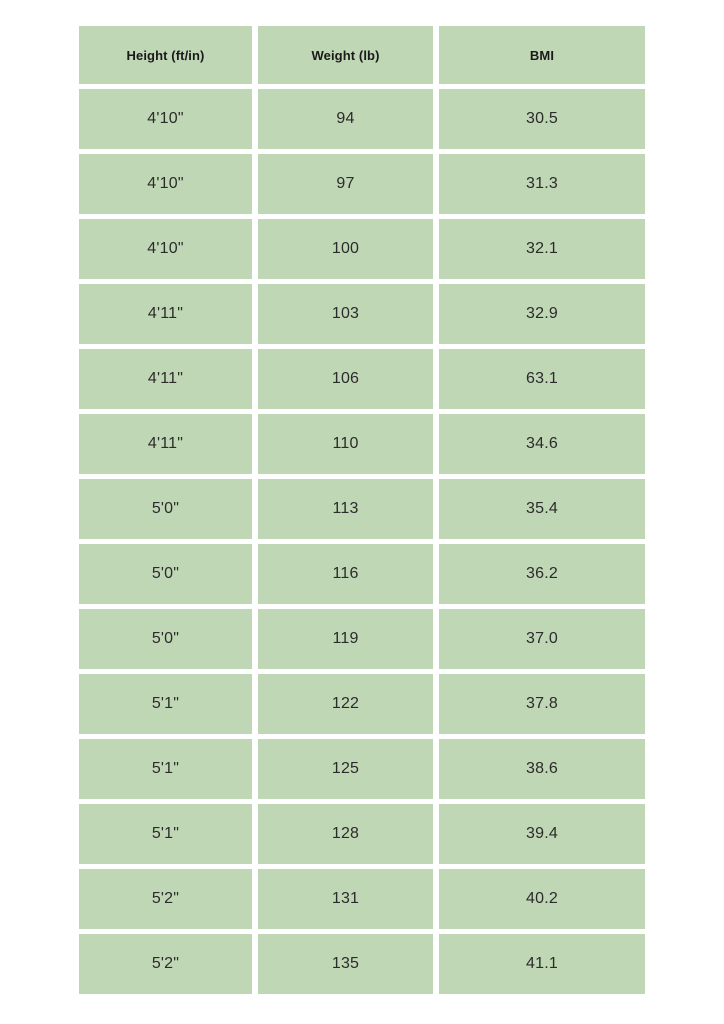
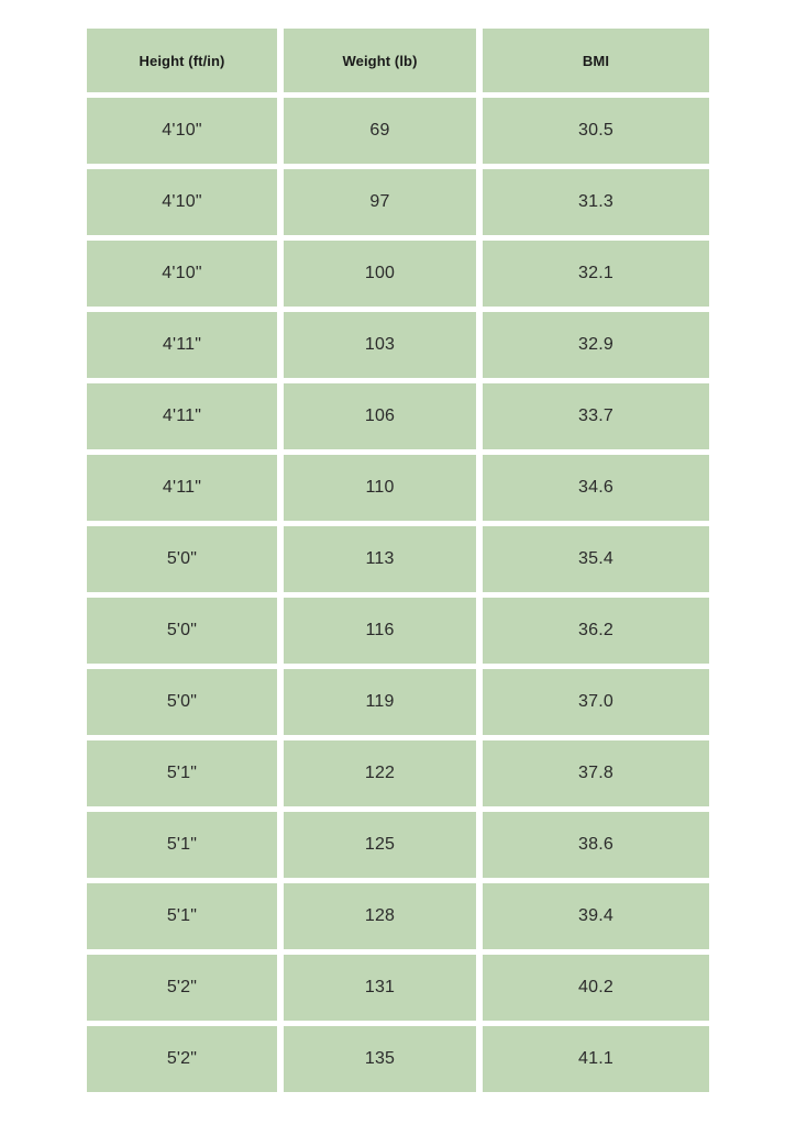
  Height (ft/in)
  Weight (lb)
  BMI
  4'10"
- 94
+ 69
  30.5
  4'10"
  97
  31.3
  4'10"
  100
  32.1
  4'11"
  103
  32.9
  4'11"
  106
- 63.1
+ 33.7
  4'11"
  110
  34.6
  5'0"
  113
  35.4
  5'0"
  116
  36.2
  5'0"
  119
  37.0
  5'1"
  122
  37.8
  5'1"
  125
  38.6
  5'1"
  128
  39.4
  5'2"
  131
  40.2
  5'2"
  135
  41.1
